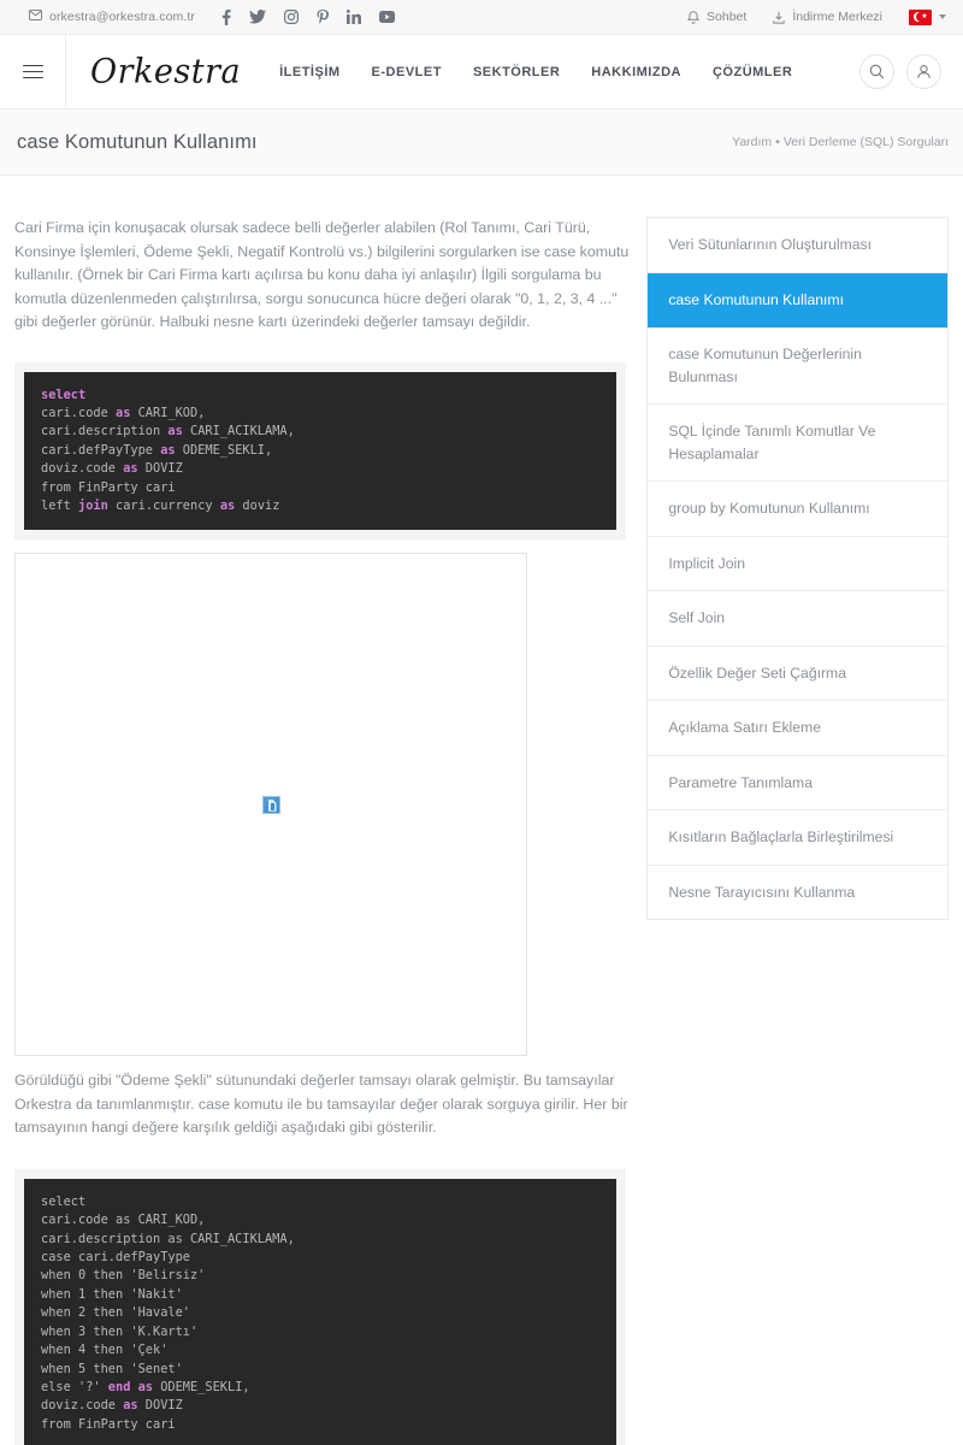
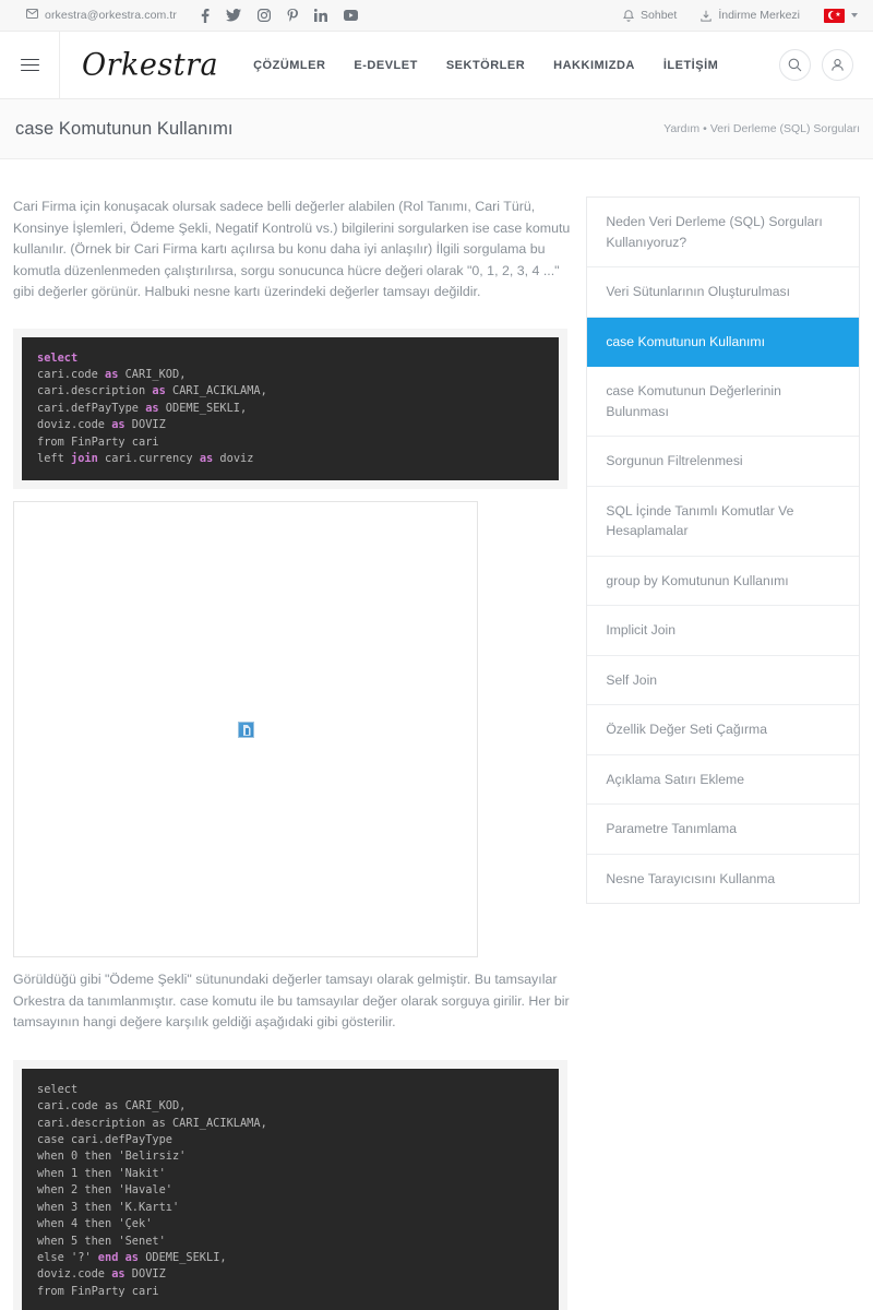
  orkestra@orkestra.com.tr
  Sohbet
  İndirme Merkezi
  Orkestra
- İLETİŞİM
+ ÇÖZÜMLER
  E-DEVLET
  SEKTÖRLER
  HAKKIMIZDA
- ÇÖZÜMLER
+ İLETİŞİM
  case Komutunun Kullanımı
  Yardım • Veri Derleme (SQL) Sorguları
  Cari Firma için konuşacak olursak sadece belli değerler alabilen (Rol Tanımı, Cari Türü, Konsinye İşlemleri, Ödeme Şekli, Negatif Kontrolü vs.) bilgilerini sorgularken ise case komutu kullanılır. (Örnek bir Cari Firma kartı açılırsa bu konu daha iyi anlaşılır) İlgili sorgulama bu komutla düzenlenmeden çalıştırılırsa, sorgu sonucunca hücre değeri olarak "0, 1, 2, 3, 4 ..." gibi değerler görünür. Halbuki nesne kartı üzerindeki değerler tamsayı değildir.
  select cari.code as CARI_KOD, cari.description as CARI_ACIKLAMA, cari.defPayType as ODEME_SEKLI, doviz.code as DOVIZ from FinParty cari left join cari.currency as doviz
  Görüldüğü gibi "Ödeme Şekli" sütunundaki değerler tamsayı olarak gelmiştir. Bu tamsayılar Orkestra da tanımlanmıştır. case komutu ile bu tamsayılar değer olarak sorguya girilir. Her bir tamsayının hangi değere karşılık geldiği aşağıdaki gibi gösterilir.
  select cari.code as CARI_KOD, cari.description as CARI_ACIKLAMA, case cari.defPayType when 0 then 'Belirsiz' when 1 then 'Nakit' when 2 then 'Havale' when 3 then 'K.Kartı' when 4 then 'Çek' when 5 then 'Senet' else '?' end as ODEME_SEKLI, doviz.code as DOVIZ from FinParty cari
+ Neden Veri Derleme (SQL) Sorguları Kullanıyoruz?
  Veri Sütunlarının Oluşturulması
  case Komutunun Kullanımı
  case Komutunun Değerlerinin Bulunması
+ Sorgunun Filtrelenmesi
  SQL İçinde Tanımlı Komutlar Ve Hesaplamalar
  group by Komutunun Kullanımı
  Implicit Join
  Self Join
  Özellik Değer Seti Çağırma
  Açıklama Satırı Ekleme
  Parametre Tanımlama
- Kısıtların Bağlaçlarla Birleştirilmesi
  Nesne Tarayıcısını Kullanma
